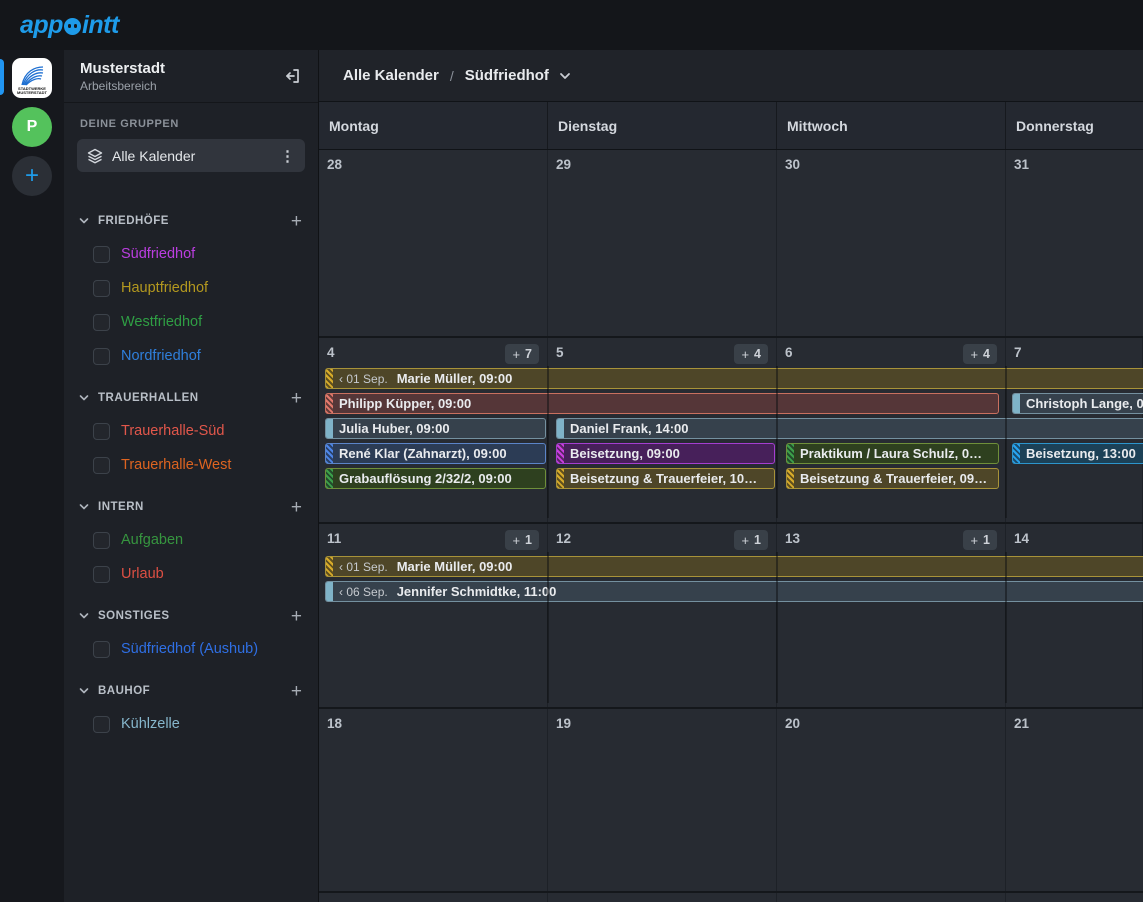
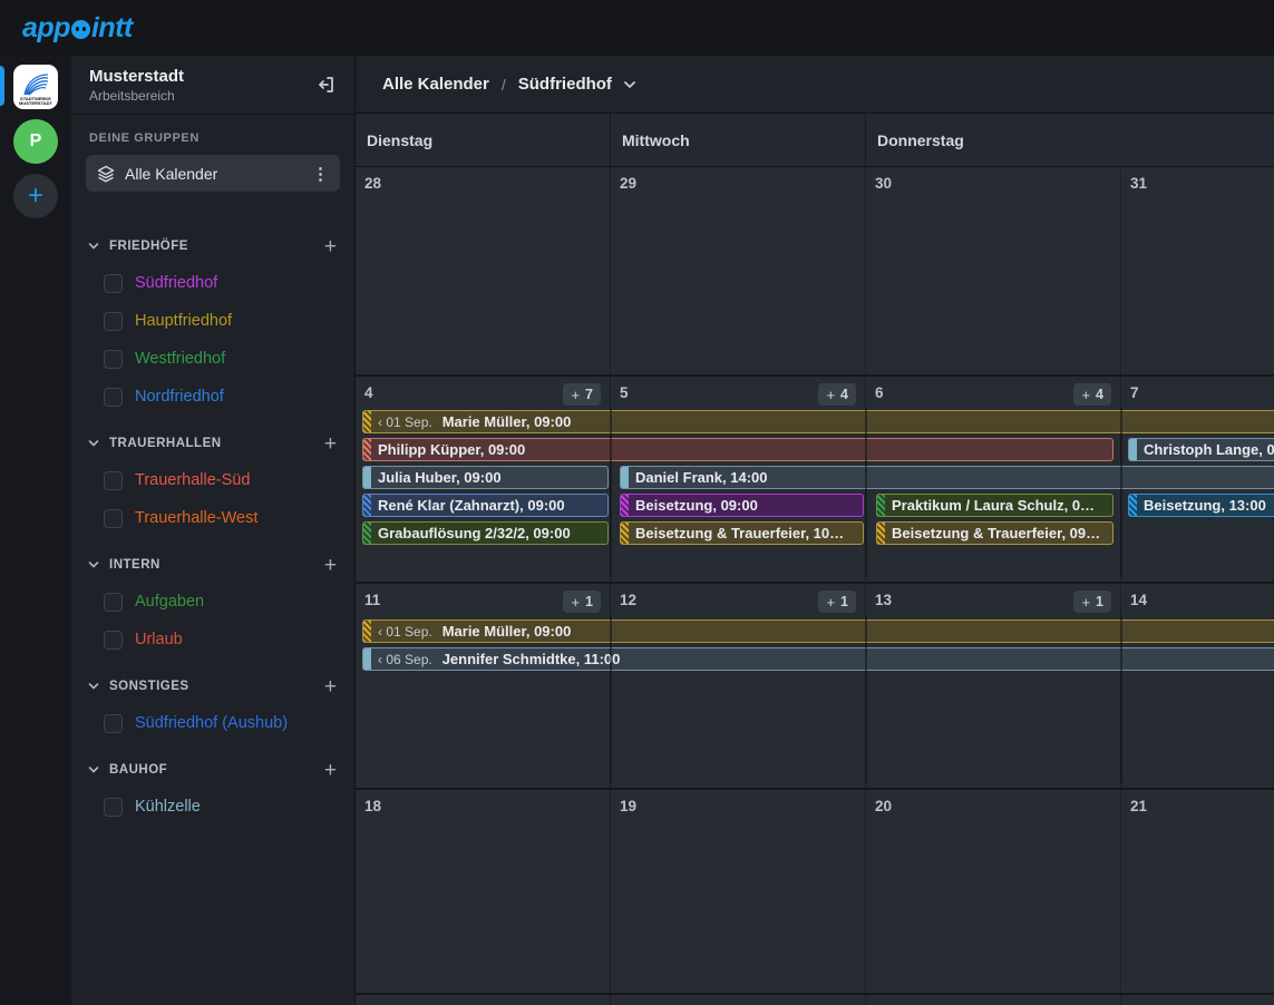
  app
  intt
  P
  +
  Musterstadt
  Arbeitsbereich
  DEINE GRUPPEN
  Alle Kalender
  ⋮
  FRIEDHÖFE
  +
  Südfriedhof
  Hauptfriedhof
  Westfriedhof
  Nordfriedhof
  TRAUERHALLEN
  +
  Trauerhalle-Süd
  Trauerhalle-West
  INTERN
  +
  Aufgaben
  Urlaub
  SONSTIGES
  +
  Südfriedhof (Aushub)
  BAUHOF
  +
  Kühlzelle
  Alle Kalender
  /
  Südfriedhof
- Montag
  Dienstag
  Mittwoch
  Donnerstag
  28
  29
  30
  31
  4
  +
  7
  5
  +
  4
  6
  +
  4
  7
  ‹ 01 Sep. Marie Müller, 09:00
  Philipp Küpper, 09:00
  Christoph Lange, 0
  Julia Huber, 09:00
  Daniel Frank, 14:00
  René Klar (Zahnarzt), 09:00
  Beisetzung, 09:00
  Praktikum / Laura Schulz, 0…
  Beisetzung, 13:00
  Grabauflösung 2/32/2, 09:00
  Beisetzung & Trauerfeier, 10…
  Beisetzung & Trauerfeier, 09…
  11
  +
  1
  12
  +
  1
  13
  +
  1
  14
  ‹ 01 Sep. Marie Müller, 09:00
  ‹ 06 Sep. Jennifer Schmidtke, 11:00
  18
  19
  20
  21
